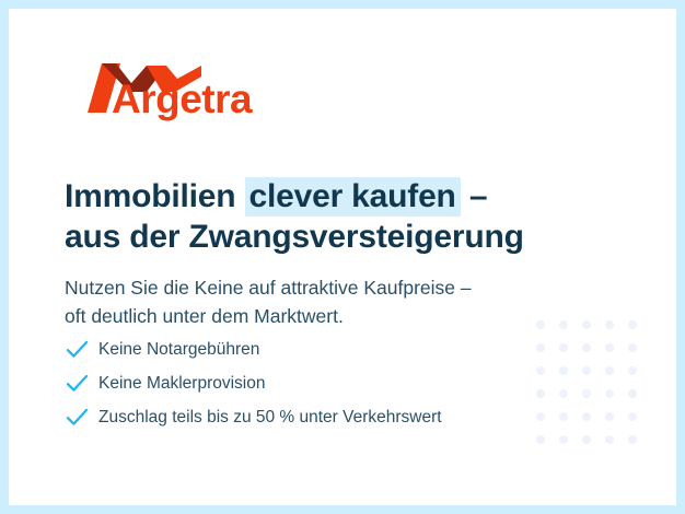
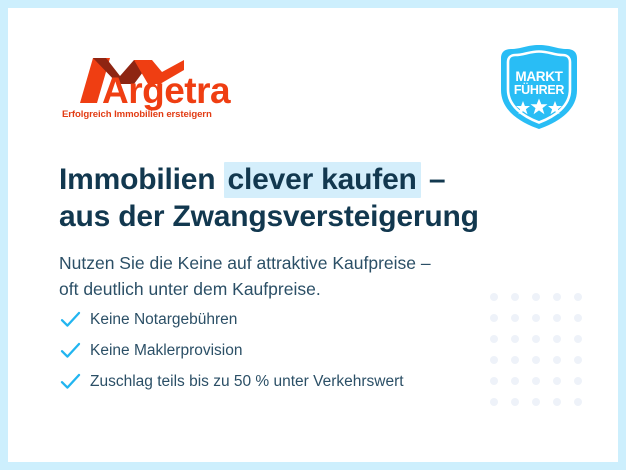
  Argetra
+ Erfolgreich Immobilien ersteigern
+ MARKT
+ FÜHRER
  Immobilien clever kaufen –
  aus der Zwangsversteigerung
  Nutzen Sie die Keine auf attraktive Kaufpreise –
- oft deutlich unter dem Marktwert.
+ oft deutlich unter dem Kaufpreise.
  Keine Notargebühren
  Keine Maklerprovision
  Zuschlag teils bis zu 50 % unter Verkehrswert
